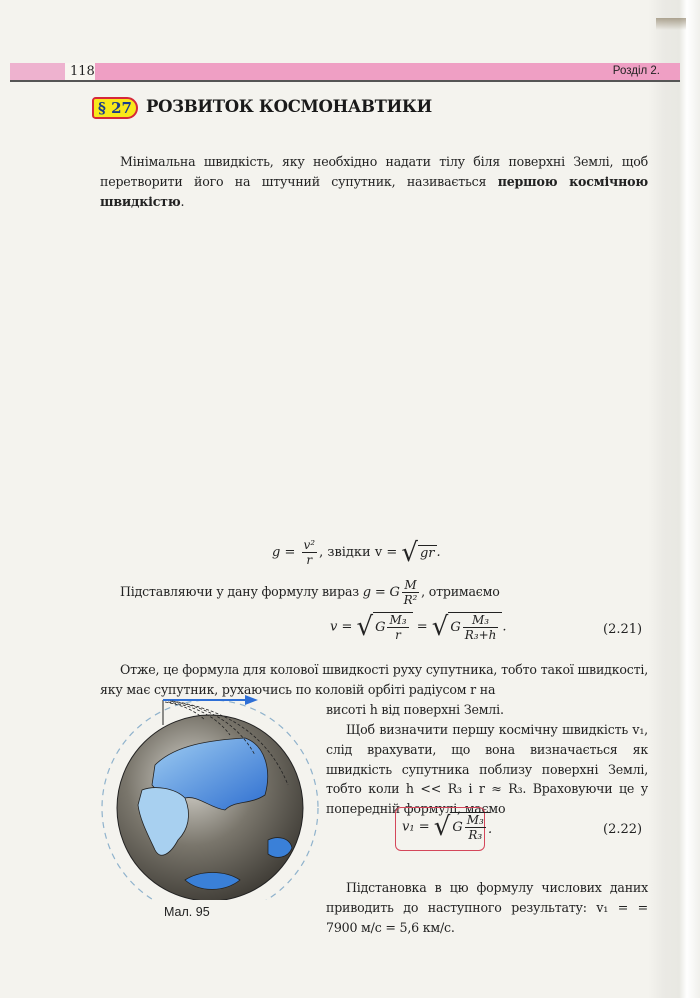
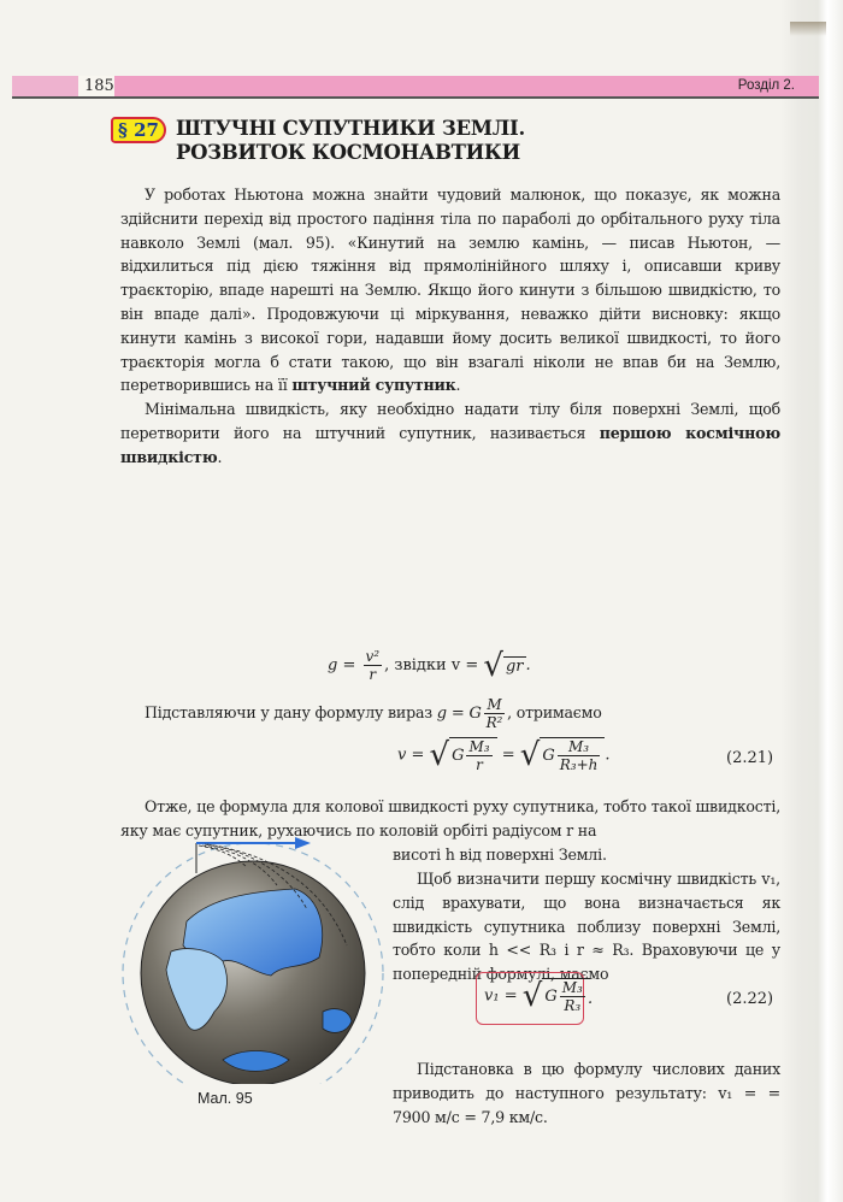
- 118
+ 185
  Розділ 2.
  § 27
+ ШТУЧНІ СУПУТНИКИ ЗЕМЛІ.
  РОЗВИТОК КОСМОНАВТИКИ
+ У роботах Ньютона можна знайти чудовий малюнок, що показує, як можна здійснити перехід від простого падіння тіла по параболі до орбітального руху тіла навколо Землі (мал. 95). «Кинутий на землю камінь, — писав Ньютон, — відхилиться під дією тяжіння від прямолінійного шляху і, описавши криву траєкторію, впаде нарешті на Землю. Якщо його кинути з більшою швидкістю, то він впаде далі». Продовжуючи ці міркування, неважко дійти висновку: якщо кинути камінь з високої гори, надавши йому досить великої швидкості, то його траєкторія могла б стати такою, що він взагалі ніколи не впав би на Землю, перетворившись на її штучний супутник.
  Мінімальна швидкість, яку необхідно надати тілу біля поверхні Землі, щоб перетворити його на штучний супутник, називається першою космічною швидкістю.
  g =
  v²
  r
  , звідки v = √ gr .
  Підставляючи у дану формулу вираз g = G
  M
  R²
  , отримаємо
  v = √ G
  M₃
  r
  = √ G
  M₃
  R₃+h
  .
  (2.21)
  Отже, це формула для колової швидкості руху супутника, тобто такої швидкості, яку має супутник, рухаючись по коловій орбіті радіусом r на
  висоті h від поверхні Землі.
  Щоб визначити першу космічну швидкість v₁, слід врахувати, що вона визначається як швидкість супутника поблизу поверхні Землі, тобто коли h << R₃ і r ≈ R₃. Враховуючи це у попередній формулі, маємо
  v₁ = √ G
  M₃
  R₃
  .
  (2.22)
- Підстановка в цю формулу числових даних приводить до наступного результату: v₁ = = 7900 м/с = 5,6 км/с.
+ Підстановка в цю формулу числових даних приводить до наступного результату: v₁ = = 7900 м/с = 7,9 км/с.
  Мал. 95
